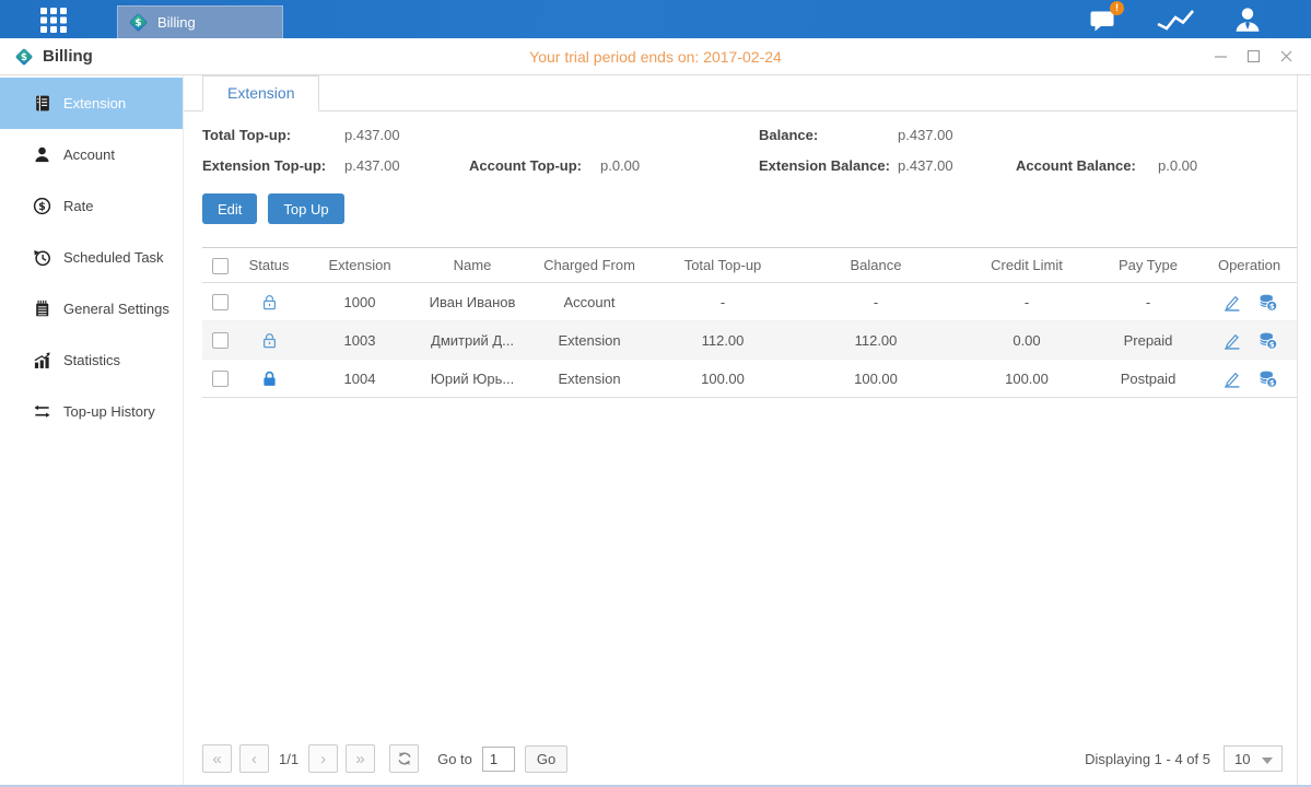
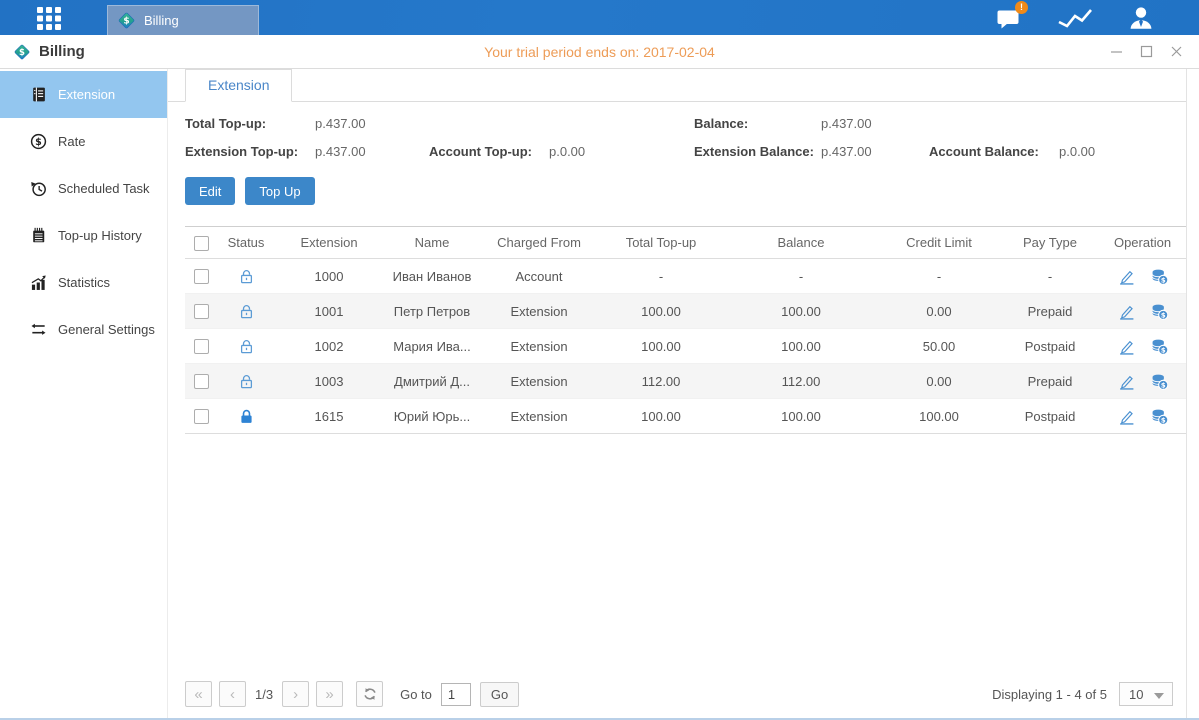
  Billing
  !
  Billing
- Your trial period ends on: 2017-02-24
+ Your trial period ends on: 2017-02-04
  Extension
- Account
  Rate
  Scheduled Task
- General Settings
+ Top-up History
  Statistics
- Top-up History
+ General Settings
  Extension
  Total Top-up:
  p.437.00
  Balance:
  p.437.00
  Extension Top-up:
  p.437.00
  Account Top-up:
  p.0.00
  Extension Balance:
  p.437.00
  Account Balance:
  p.0.00
  Edit
  Top Up
  	Status	Extension	Name	Charged From	Total Top-up	Balance	Credit Limit	Pay Type	Operation
  		1000	Иван Иванов	Account	-	-	-	-
+ 		1001	Петр Петров	Extension	100.00	100.00	0.00	Prepaid
+ 		1002	Мария Ива...	Extension	100.00	100.00	50.00	Postpaid
  		1003	Дмитрий Д...	Extension	112.00	112.00	0.00	Prepaid
- 		1004	Юрий Юрь...	Extension	100.00	100.00	100.00	Postpaid
+ 		1615	Юрий Юрь...	Extension	100.00	100.00	100.00	Postpaid
  «
  ‹
- 1/1
+ 1/3
  ›
  »
  Go to
  1
  Go
  Displaying 1 - 4 of 5
  10
